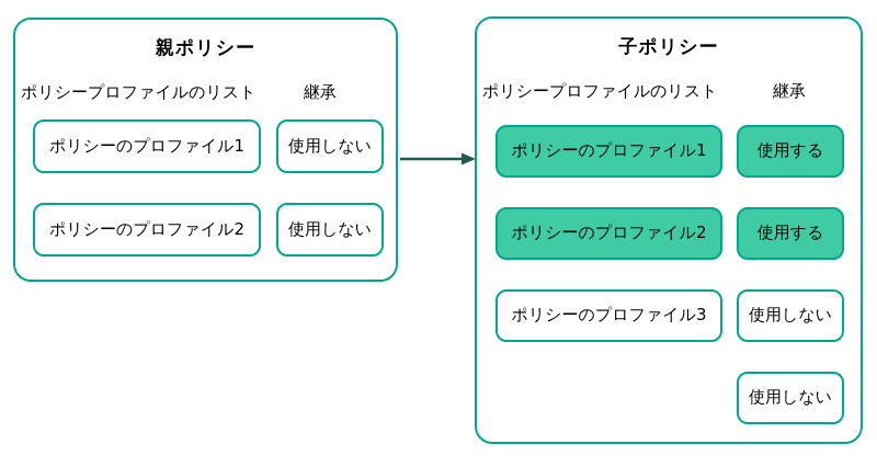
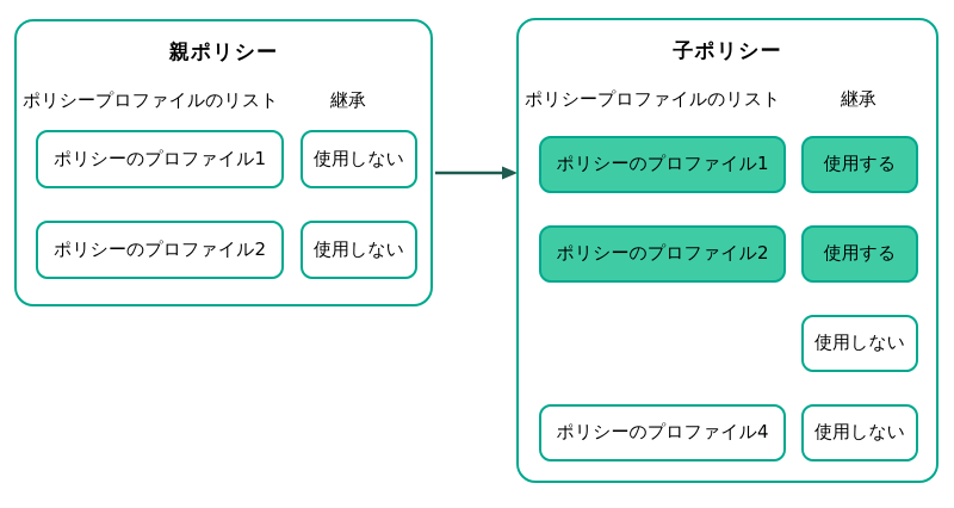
  親ポリシー
  ポリシープロファイルのリスト
  継承
  ポリシーのプロファイル1
  使用しない
  ポリシーのプロファイル2
  使用しない
  子ポリシー
  ポリシープロファイルのリスト
  継承
  ポリシーのプロファイル1
  使用する
  ポリシーのプロファイル2
  使用する
- ポリシーのプロファイル3
  使用しない
+ ポリシーのプロファイル4
  使用しない
